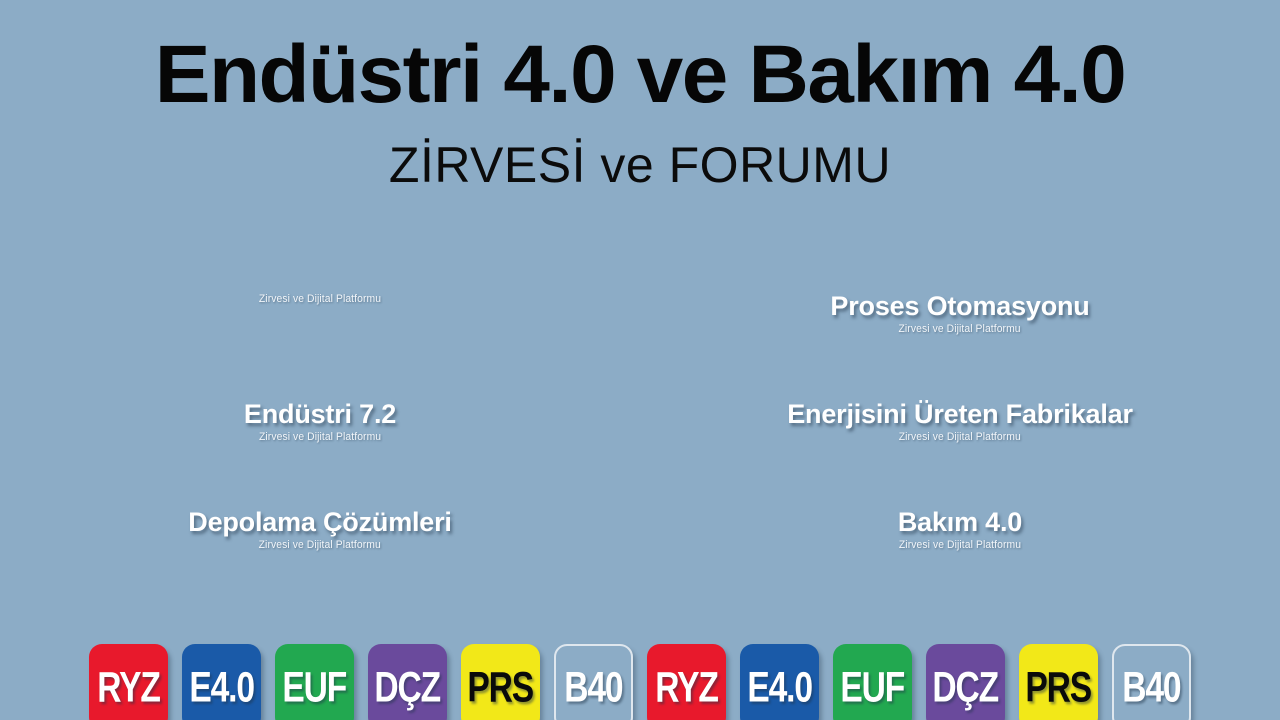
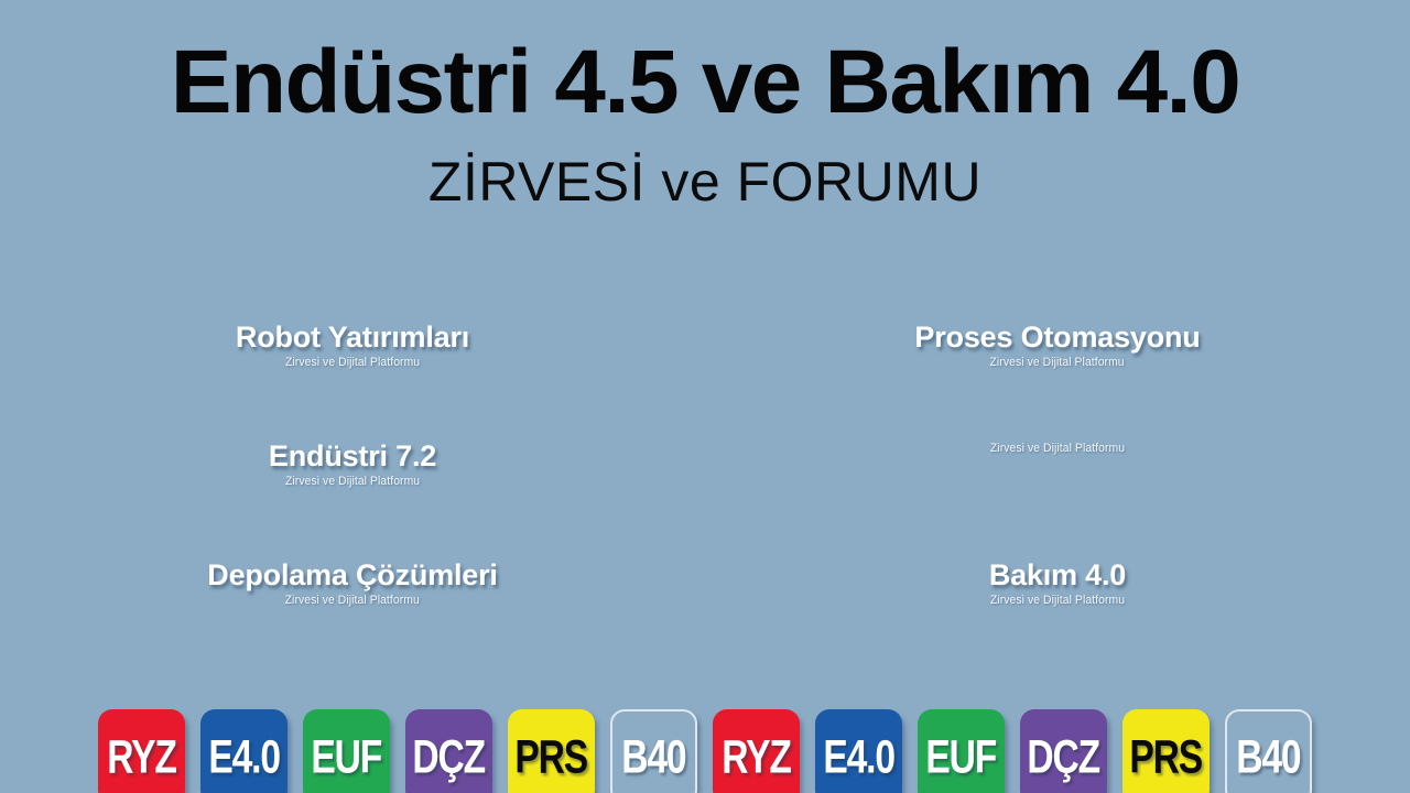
- Endüstri 4.0 ve Bakım 4.0
+ Endüstri 4.5 ve Bakım 4.0
  ZİRVESİ ve FORUMU
+ Robot Yatırımları
  Zirvesi ve Dijital Platformu
  Endüstri 7.2
  Zirvesi ve Dijital Platformu
  Depolama Çözümleri
  Zirvesi ve Dijital Platformu
  Proses Otomasyonu
  Zirvesi ve Dijital Platformu
- Enerjisini Üreten Fabrikalar
  Zirvesi ve Dijital Platformu
  Bakım 4.0
  Zirvesi ve Dijital Platformu
  RYZ
  E4.0
  EUF
  DÇZ
  PRS
  B40
  RYZ
  E4.0
  EUF
  DÇZ
  PRS
  B40
